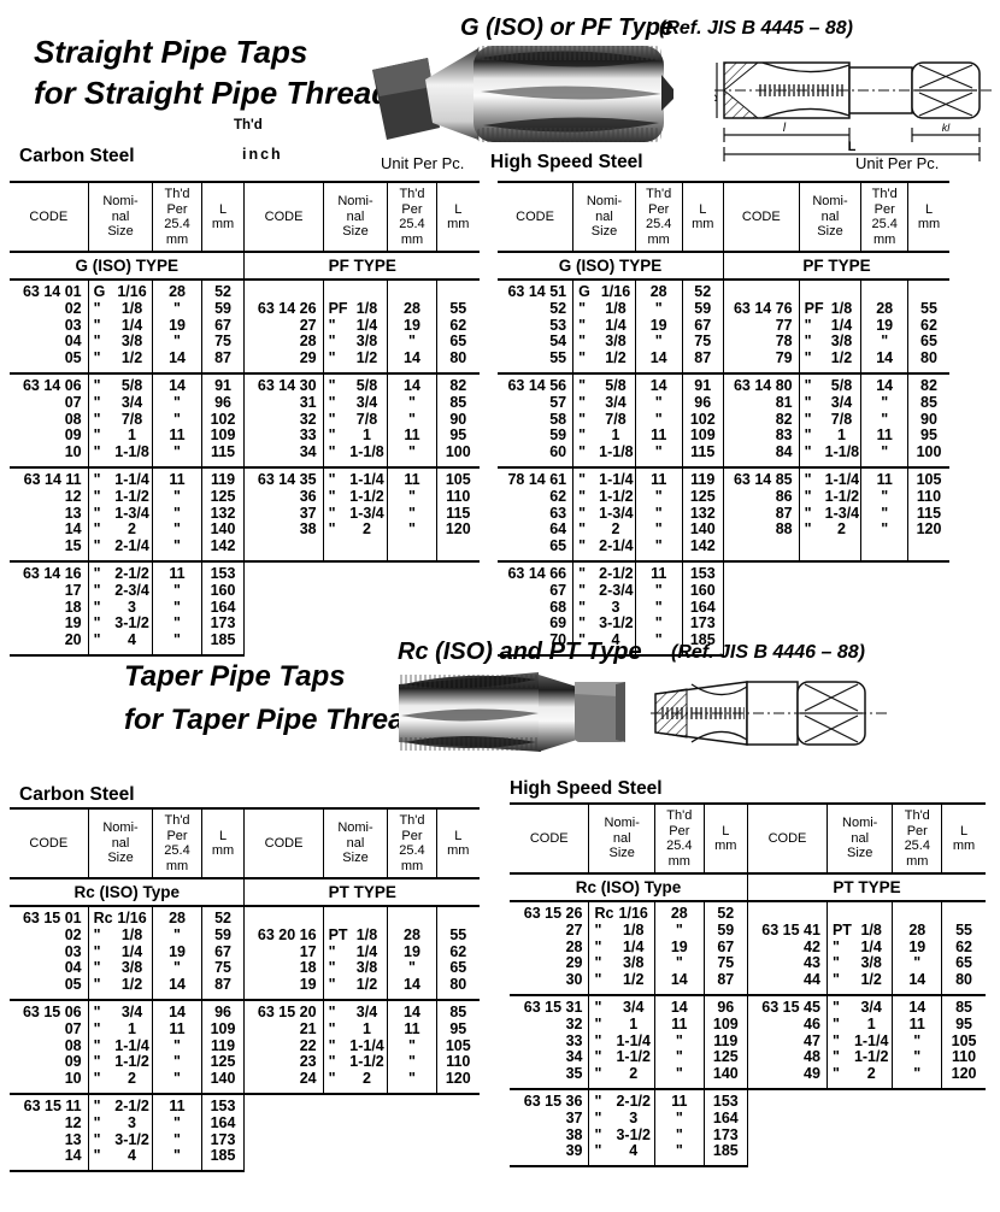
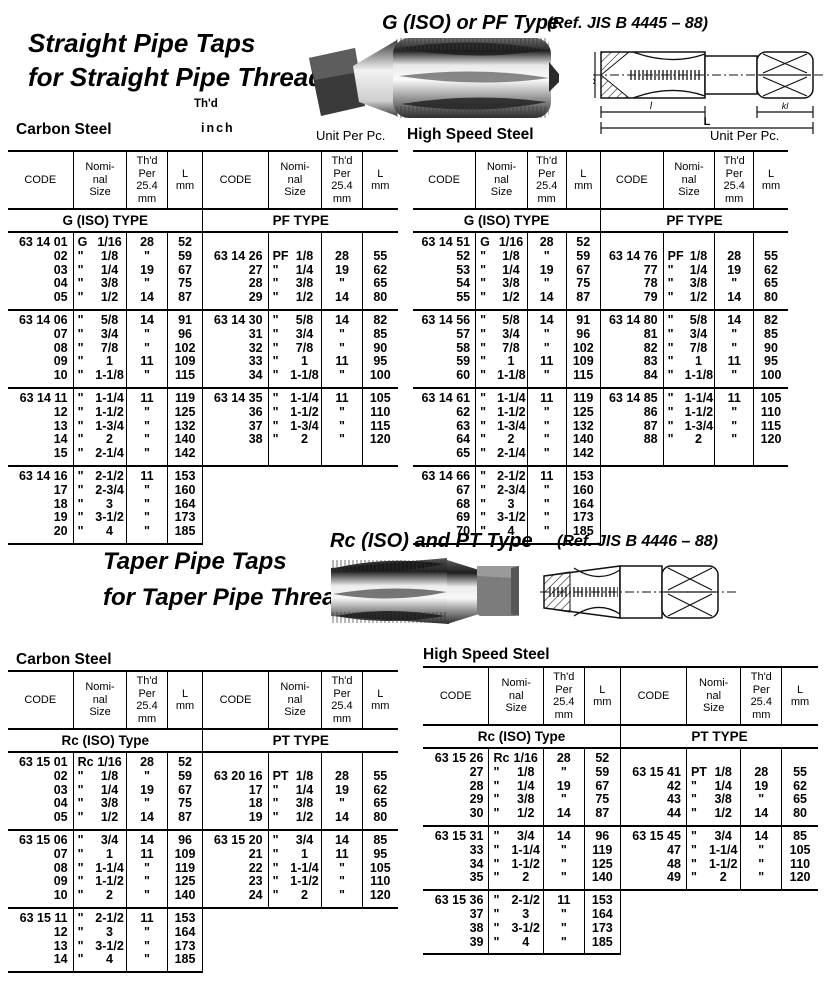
  Straight Pipe Taps
  for Straight Pipe Threa
  G (ISO) or PF Type
  (Ref. JIS B 4445 – 88)
  l
  kl
  L
  Th'd
  inch
  Carbon Steel
  Unit Per Pc.
  High Speed Steel
  Unit Per Pc.
  CODE	Nomi-nalSize	Th'dPer25.4mm	Lmm	CODE	Nomi-nalSize	Th'dPer25.4mm	Lmm
  G (ISO) TYPE	PF TYPE
  63 14 01	G 1/16	28	52
  02	" 1/8	"	59	63 14 26	PF 1/8	28	55
  03	" 1/4	19	67	27	" 1/4	19	62
  04	" 3/8	"	75	28	" 3/8	"	65
  05	" 1/2	14	87	29	" 1/2	14	80
  63 14 06	" 5/8	14	91	63 14 30	" 5/8	14	82
  07	" 3/4	"	96	31	" 3/4	"	85
  08	" 7/8	"	102	32	" 7/8	"	90
  09	" 1	11	109	33	" 1	11	95
  10	" 1-1/8	"	115	34	" 1-1/8	"	100
  63 14 11	" 1-1/4	11	119	63 14 35	" 1-1/4	11	105
  12	" 1-1/2	"	125	36	" 1-1/2	"	110
  13	" 1-3/4	"	132	37	" 1-3/4	"	115
  14	" 2	"	140	38	" 2	"	120
  15	" 2-1/4	"	142
  63 14 16	" 2-1/2	11	153
  17	" 2-3/4	"	160
  18	" 3	"	164
  19	" 3-1/2	"	173
  20	" 4	"	185
  CODE	Nomi-nalSize	Th'dPer25.4mm	Lmm	CODE	Nomi-nalSize	Th'dPer25.4mm	Lmm
  G (ISO) TYPE	PF TYPE
  63 14 51	G 1/16	28	52
  52	" 1/8	"	59	63 14 76	PF 1/8	28	55
  53	" 1/4	19	67	77	" 1/4	19	62
  54	" 3/8	"	75	78	" 3/8	"	65
  55	" 1/2	14	87	79	" 1/2	14	80
  63 14 56	" 5/8	14	91	63 14 80	" 5/8	14	82
  57	" 3/4	"	96	81	" 3/4	"	85
  58	" 7/8	"	102	82	" 7/8	"	90
  59	" 1	11	109	83	" 1	11	95
  60	" 1-1/8	"	115	84	" 1-1/8	"	100
- 78 14 61	" 1-1/4	11	119	63 14 85	" 1-1/4	11	105
+ 63 14 61	" 1-1/4	11	119	63 14 85	" 1-1/4	11	105
  62	" 1-1/2	"	125	86	" 1-1/2	"	110
  63	" 1-3/4	"	132	87	" 1-3/4	"	115
  64	" 2	"	140	88	" 2	"	120
  65	" 2-1/4	"	142
  63 14 66	" 2-1/2	11	153
  67	" 2-3/4	"	160
  68	" 3	"	164
  69	" 3-1/2	"	173
  70	" 4	"	185
  Taper Pipe Taps
  for Taper Pipe Threa
  Rc (ISO) and PT Type
  (Ref. JIS B 4446 – 88)
  Carbon Steel
  High Speed Steel
  CODE	Nomi-nalSize	Th'dPer25.4mm	Lmm	CODE	Nomi-nalSize	Th'dPer25.4mm	Lmm
  Rc (ISO) Type	PT TYPE
  63 15 01	Rc 1/16	28	52
  02	" 1/8	"	59	63 20 16	PT 1/8	28	55
  03	" 1/4	19	67	17	" 1/4	19	62
  04	" 3/8	"	75	18	" 3/8	"	65
  05	" 1/2	14	87	19	" 1/2	14	80
  63 15 06	" 3/4	14	96	63 15 20	" 3/4	14	85
  07	" 1	11	109	21	" 1	11	95
  08	" 1-1/4	"	119	22	" 1-1/4	"	105
  09	" 1-1/2	"	125	23	" 1-1/2	"	110
  10	" 2	"	140	24	" 2	"	120
  63 15 11	" 2-1/2	11	153
  12	" 3	"	164
  13	" 3-1/2	"	173
  14	" 4	"	185
  CODE	Nomi-nalSize	Th'dPer25.4mm	Lmm	CODE	Nomi-nalSize	Th'dPer25.4mm	Lmm
  Rc (ISO) Type	PT TYPE
  63 15 26	Rc 1/16	28	52
  27	" 1/8	"	59	63 15 41	PT 1/8	28	55
  28	" 1/4	19	67	42	" 1/4	19	62
  29	" 3/8	"	75	43	" 3/8	"	65
  30	" 1/2	14	87	44	" 1/2	14	80
  63 15 31	" 3/4	14	96	63 15 45	" 3/4	14	85
- 32	" 1	11	109	46	" 1	11	95
  33	" 1-1/4	"	119	47	" 1-1/4	"	105
  34	" 1-1/2	"	125	48	" 1-1/2	"	110
  35	" 2	"	140	49	" 2	"	120
  63 15 36	" 2-1/2	11	153
  37	" 3	"	164
  38	" 3-1/2	"	173
  39	" 4	"	185
